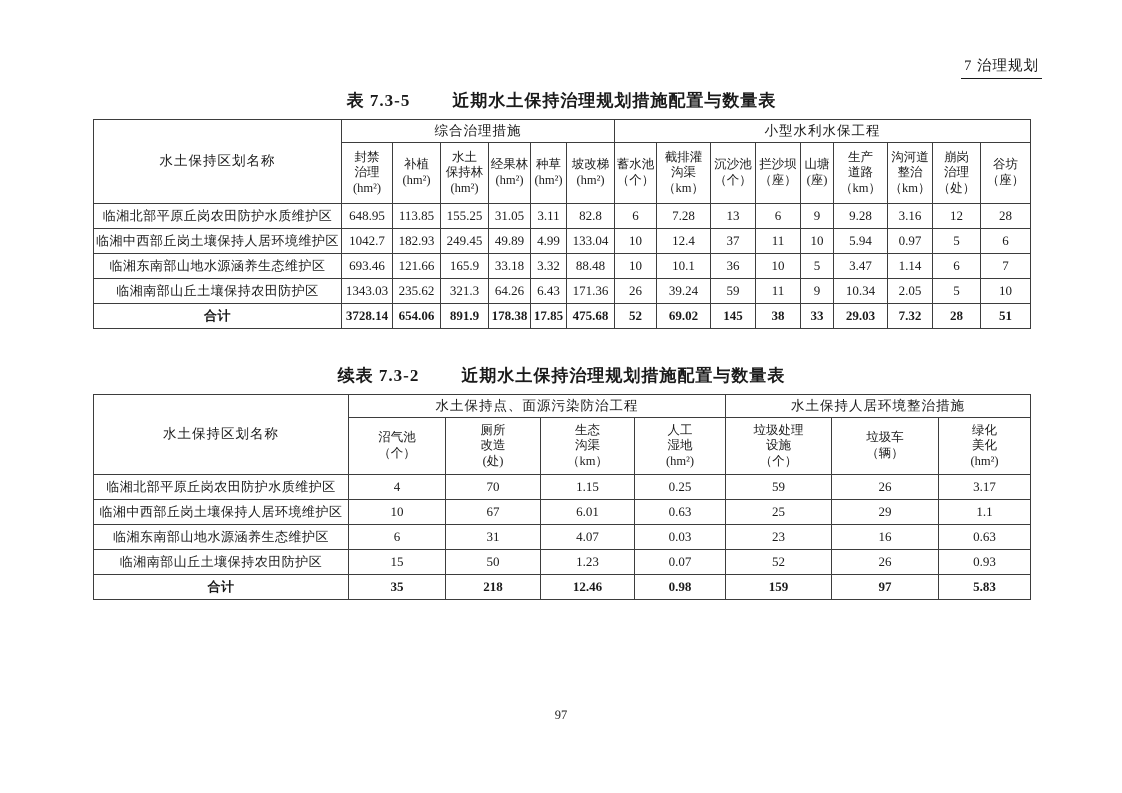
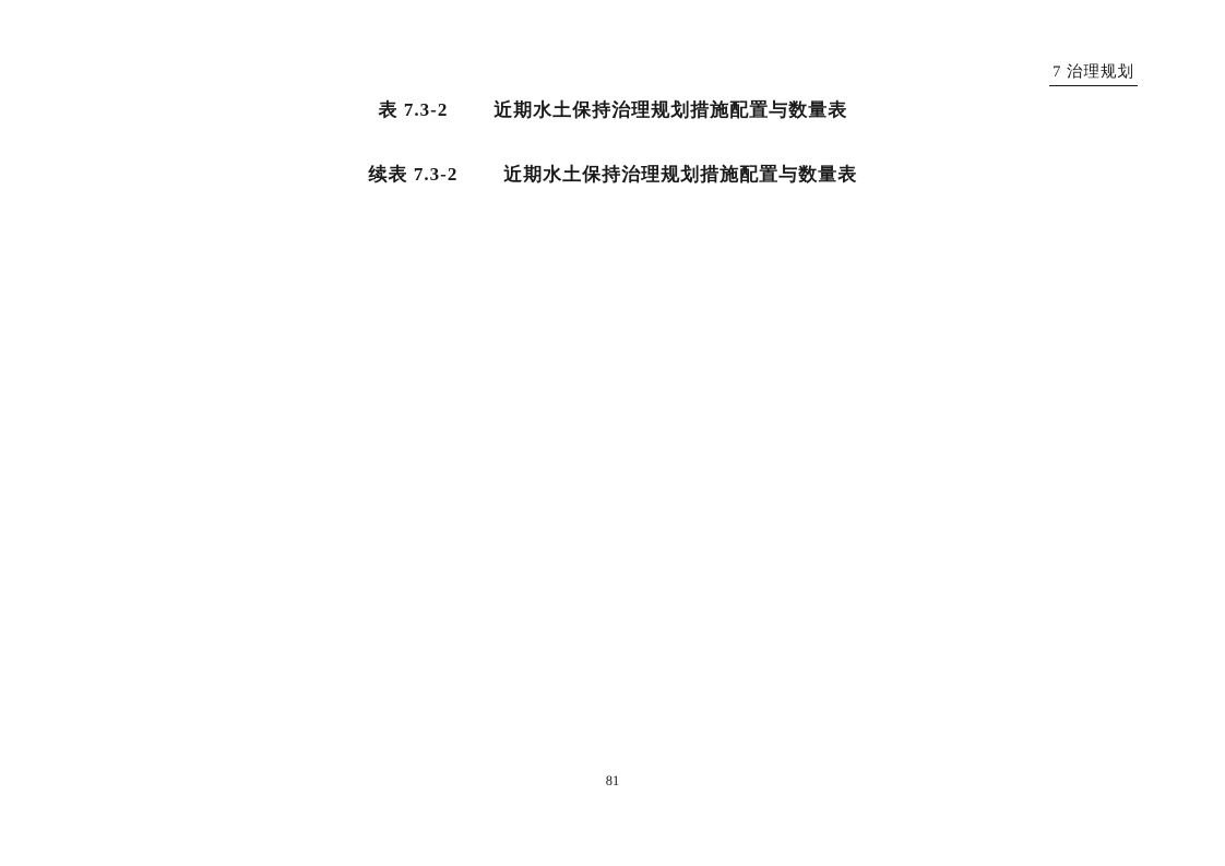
  7 治理规划
- 表 7.3-5
+ 表 7.3-2
  近期水土保持治理规划措施配置与数量表
- 水土保持区划名称	综合治理措施	小型水利水保工程
- 封禁 治理 (hm²)	补植 (hm²)	水土 保持林 (hm²)	经果林 (hm²)	种草 (hm²)	坡改梯 (hm²)	蓄水池 （个）	截排灌 沟渠 （km）	沉沙池 （个）	拦沙坝 （座）	山塘 (座)	生产 道路 （km）	沟河道 整治 （km）	崩岗 治理 （处）	谷坊 （座）
- 临湘北部平原丘岗农田防护水质维护区	648.95	113.85	155.25	31.05	3.11	82.8	6	7.28	13	6	9	9.28	3.16	12	28
- 临湘中西部丘岗土壤保持人居环境维护区	1042.7	182.93	249.45	49.89	4.99	133.04	10	12.4	37	11	10	5.94	0.97	5	6
- 临湘东南部山地水源涵养生态维护区	693.46	121.66	165.9	33.18	3.32	88.48	10	10.1	36	10	5	3.47	1.14	6	7
- 临湘南部山丘土壤保持农田防护区	1343.03	235.62	321.3	64.26	6.43	171.36	26	39.24	59	11	9	10.34	2.05	5	10
- 合计	3728.14	654.06	891.9	178.38	17.85	475.68	52	69.02	145	38	33	29.03	7.32	28	51
  续表 7.3-2
  近期水土保持治理规划措施配置与数量表
- 水土保持区划名称	水土保持点、面源污染防治工程	水土保持人居环境整治措施
- 沼气池 （个）	厕所 改造 (处)	生态 沟渠 （km）	人工 湿地 (hm²)	垃圾处理 设施 （个）	垃圾车 （辆）	绿化 美化 (hm²)
- 临湘北部平原丘岗农田防护水质维护区	4	70	1.15	0.25	59	26	3.17
- 临湘中西部丘岗土壤保持人居环境维护区	10	67	6.01	0.63	25	29	1.1
- 临湘东南部山地水源涵养生态维护区	6	31	4.07	0.03	23	16	0.63
- 临湘南部山丘土壤保持农田防护区	15	50	1.23	0.07	52	26	0.93
- 合计	35	218	12.46	0.98	159	97	5.83
- 97
+ 81
